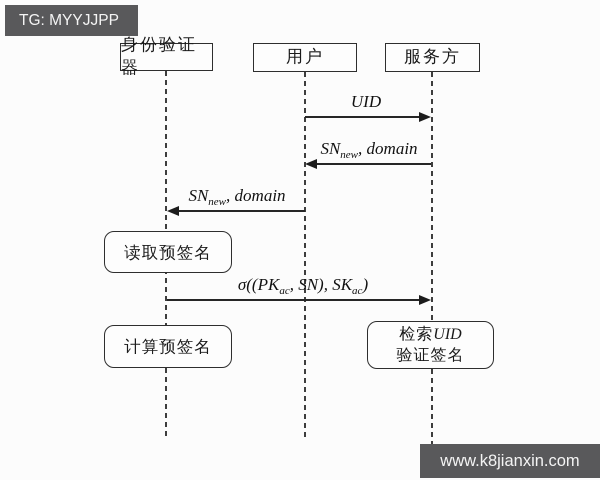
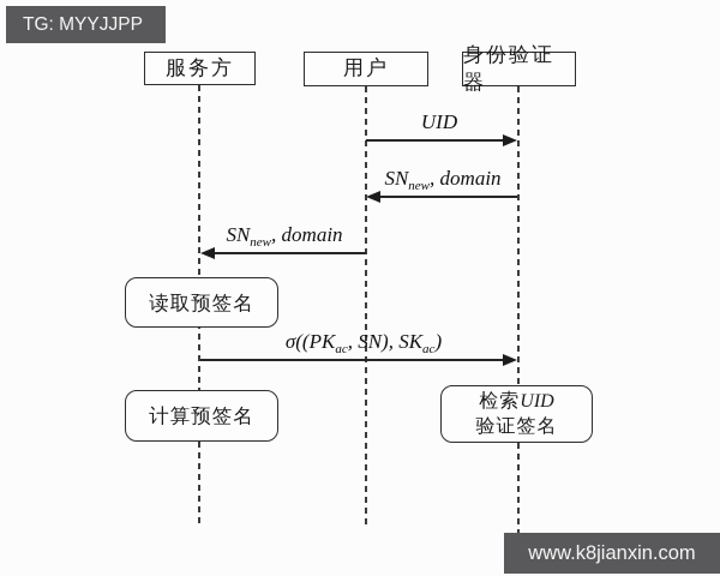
  TG: MYYJJPP
- 身份验证器
+ 服务方
  用户
- 服务方
+ 身份验证器
  UID
  SNnew, domain
  SNnew, domain
  σ((PKac, SN), SKac)
  读取预签名
  计算预签名
  检索UID
  验证签名
  www.k8jianxin.com
